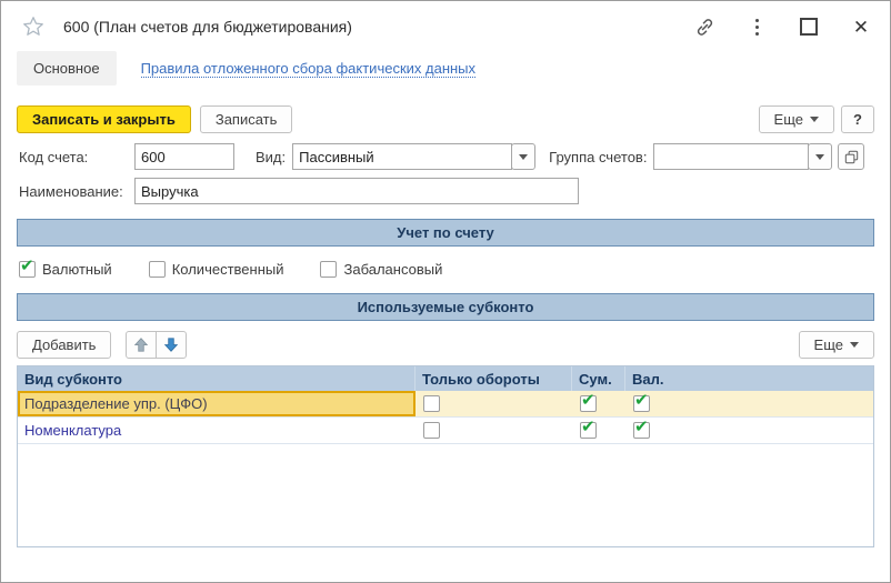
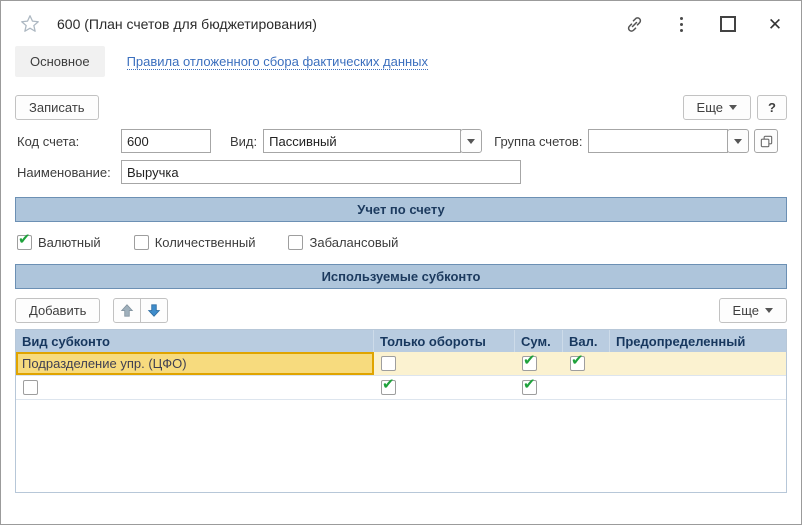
  600 (План счетов для бюджетирования)
  ✕
  Основное
  Правила отложенного сбора фактических данных
- Записать и закрыть
  Записать
  Еще
  ?
  Код счета:
  600
  Вид:
  Пассивный
  Группа счетов:
  Наименование:
  Выручка
  Учет по счету
  ✔
  Валютный
  Количественный
  Забалансовый
  Используемые субконто
  Добавить
  Еще
  Вид субконто
  Только обороты
  Сум.
  Вал.
+ Предопределенный
  Подразделение упр. (ЦФО)
  ✔
  ✔
- Номенклатура
  ✔
  ✔
